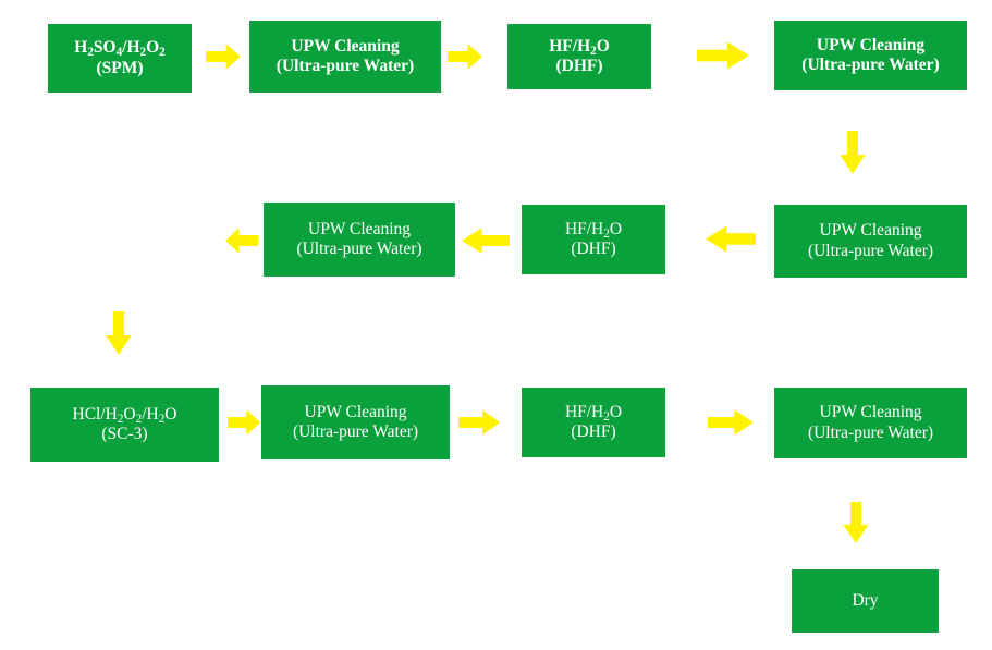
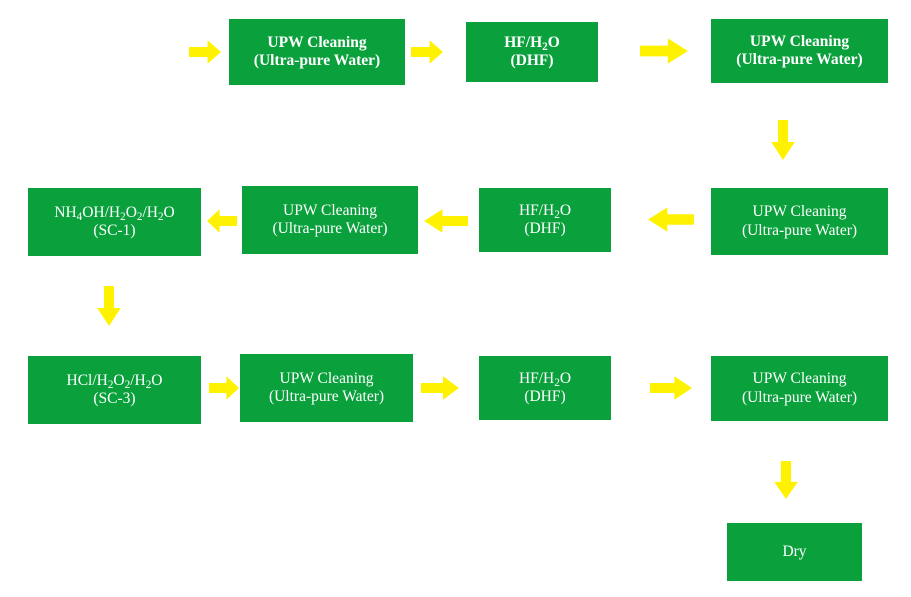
- H2SO4/H2O2
- (SPM)
  UPW Cleaning
  (Ultra-pure Water)
  HF/H2O
  (DHF)
  UPW Cleaning
  (Ultra-pure Water)
  UPW Cleaning
  (Ultra-pure Water)
  HF/H2O
  (DHF)
  UPW Cleaning
  (Ultra-pure Water)
+ NH4OH/H2O2/H2O
+ (SC-1)
  HCl/H2O2/H2O
  (SC-3)
  UPW Cleaning
  (Ultra-pure Water)
  HF/H2O
  (DHF)
  UPW Cleaning
  (Ultra-pure Water)
  Dry
